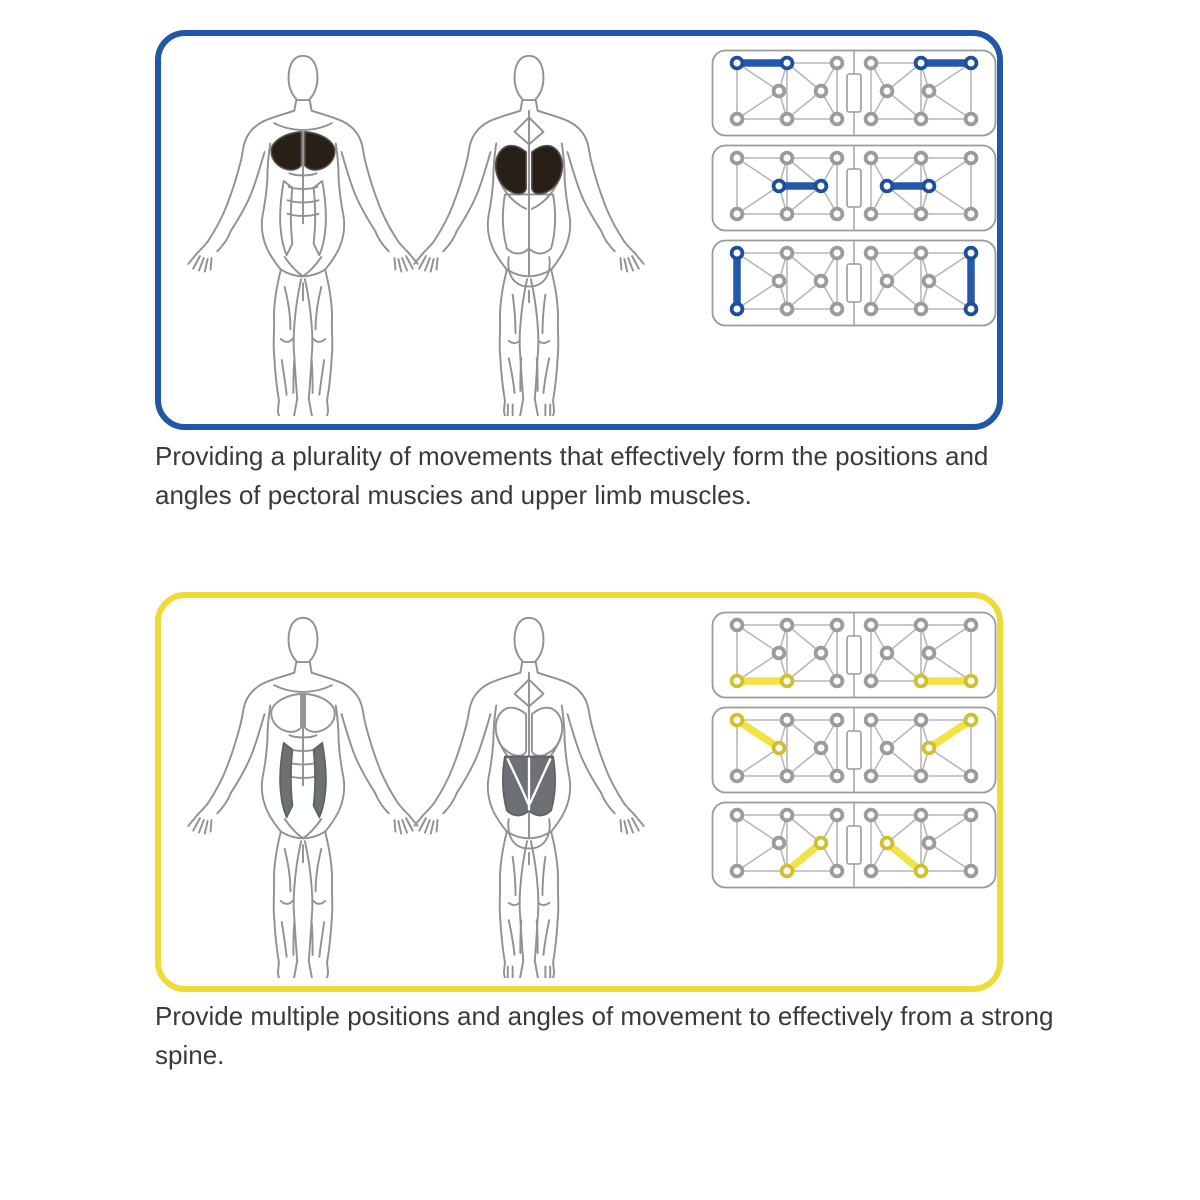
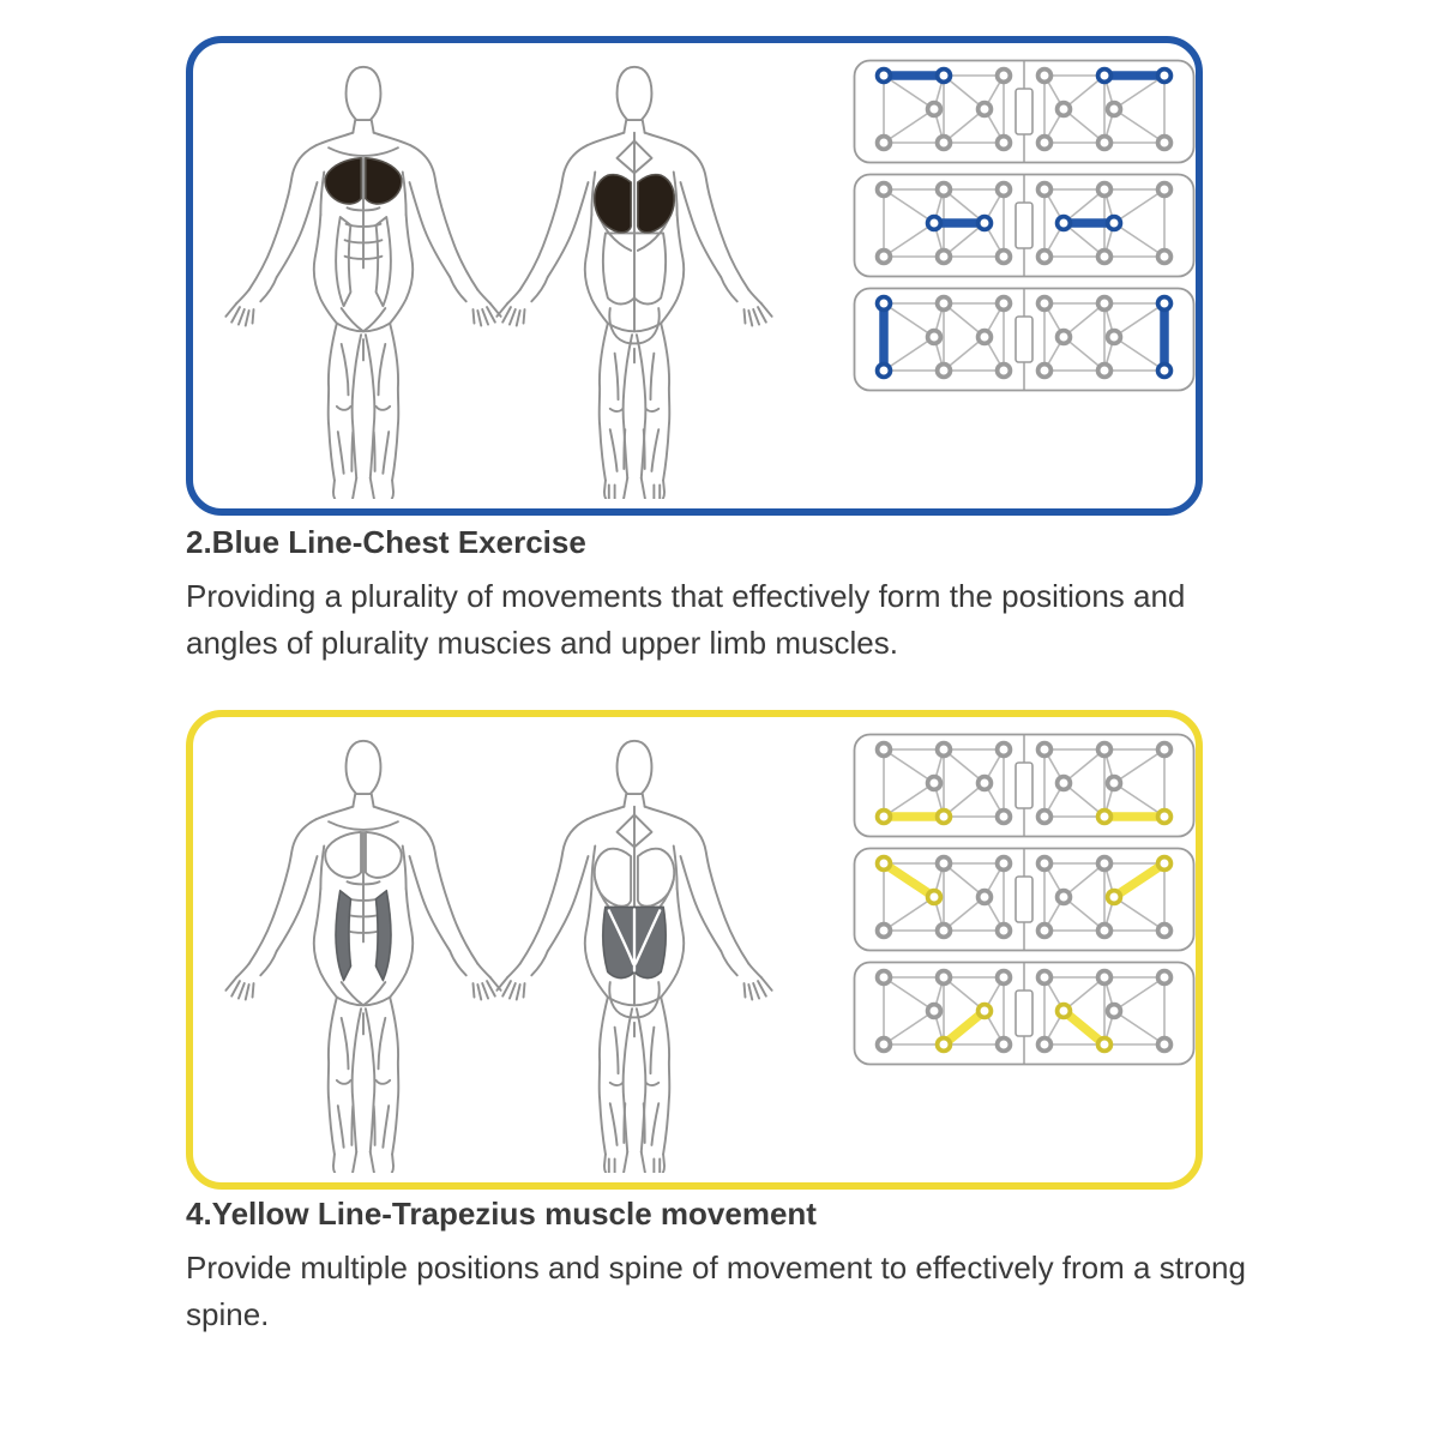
+ 2.Blue Line-Chest Exercise
- Providing a plurality of movements that effectively form the positions and angles of pectoral muscies and upper limb muscles.
+ Providing a plurality of movements that effectively form the positions and angles of plurality muscies and upper limb muscles.
+ 4.Yellow Line-Trapezius muscle movement
- Provide multiple positions and angles of movement to effectively from a strong spine.
+ Provide multiple positions and spine of movement to effectively from a strong spine.
